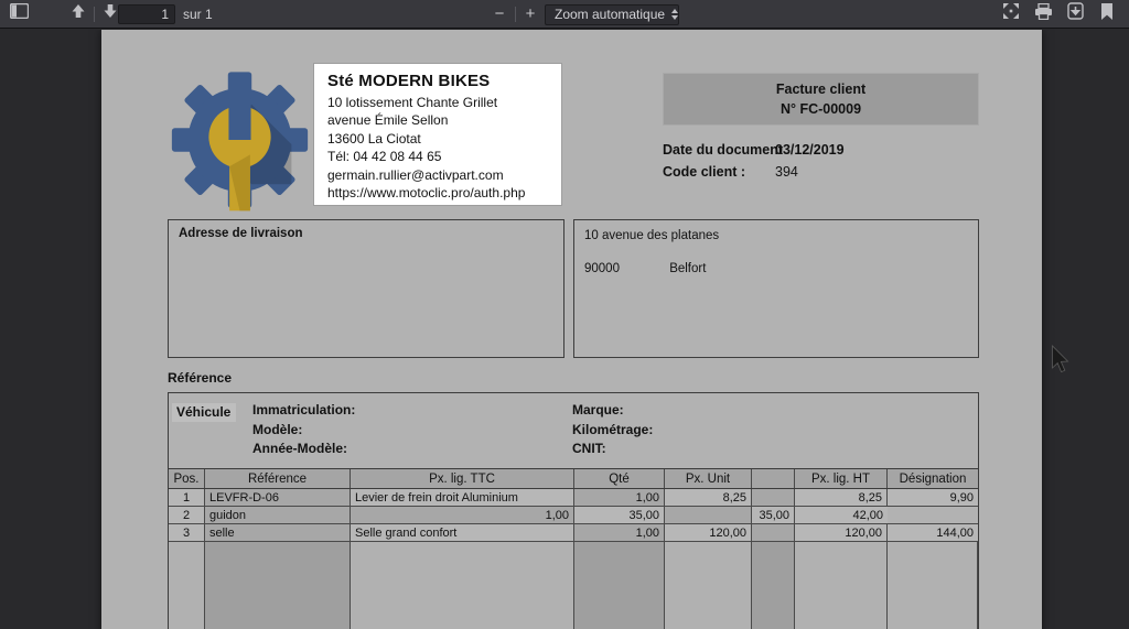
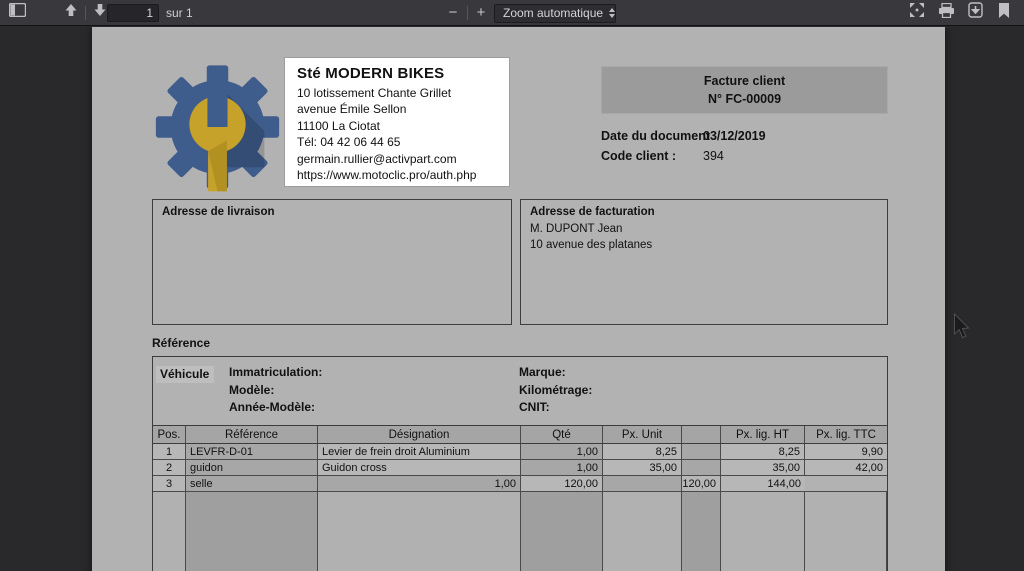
  1
  sur 1
  −
  +
  Zoom automatique
  Sté MODERN BIKES
  10 lotissement Chante Grillet
  avenue Émile Sellon
- 13600 La Ciotat
+ 11100 La Ciotat
- Tél: 04 42 08 44 65
+ Tél: 04 42 06 44 65
  germain.rullier@activpart.com
  https://www.motoclic.pro/auth.php
  Facture client
  N° FC-00009
  Date du document
  03/12/2019
  Code client :
  394
  Adresse de livraison
+ Adresse de facturation
+ M. DUPONT Jean
  10 avenue des platanes
- 90000 Belfort
  Référence
  Véhicule
  Immatriculation:
  Modèle:
  Année-Modèle:
  Marque:
  Kilométrage:
  CNIT:
  Pos.
  Référence
- Px. lig. TTC
+ Désignation
  Qté
  Px. Unit
  Px. lig. HT
- Désignation
+ Px. lig. TTC
  1
- LEVFR-D-06
+ LEVFR-D-01
  Levier de frein droit Aluminium
  1,00
  8,25
  8,25
  9,90
  2
  guidon
+ Guidon cross
  1,00
  35,00
  35,00
  42,00
  3
  selle
- Selle grand confort
  1,00
  120,00
  120,00
  144,00
